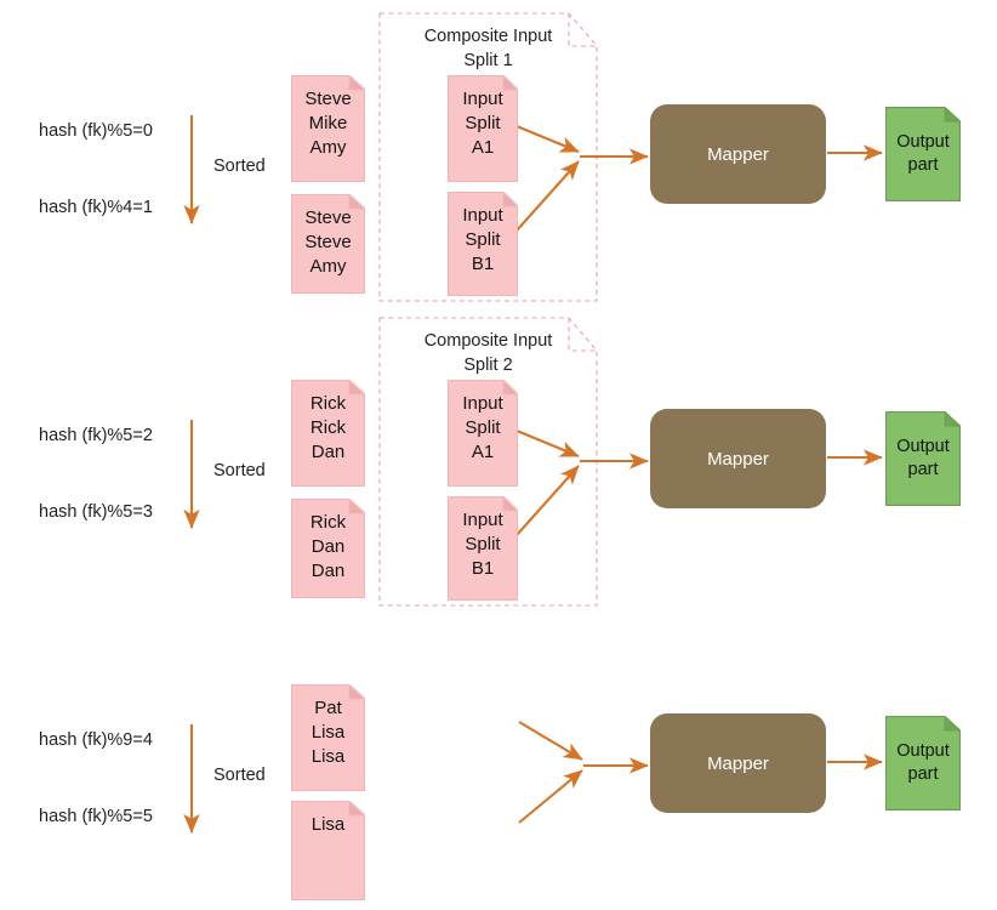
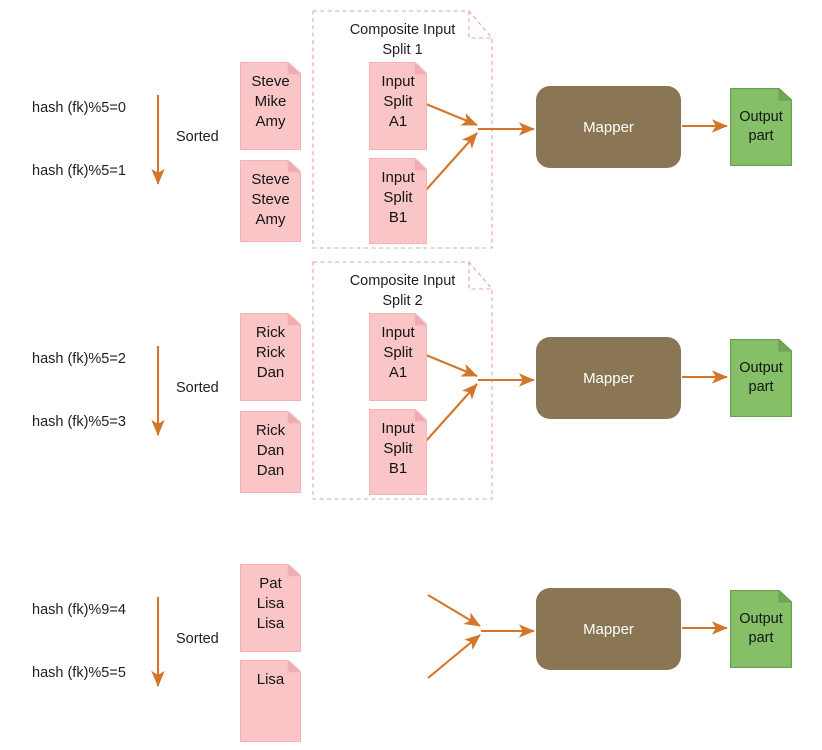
  hash (fk)%5=0
- hash (fk)%4=1
+ hash (fk)%5=1
  Sorted
  Steve
  Mike
  Amy
  Steve
  Steve
  Amy
  Composite Input
  Split 1
  Input
  Split
  A1
  Input
  Split
  B1
  Mapper
  Output
  part
  hash (fk)%5=2
  hash (fk)%5=3
  Sorted
  Rick
  Rick
  Dan
  Rick
  Dan
  Dan
  Composite Input
  Split 2
  Input
  Split
  A1
  Input
  Split
  B1
  Mapper
  Output
  part
  hash (fk)%9=4
  hash (fk)%5=5
  Sorted
  Pat
  Lisa
  Lisa
  Lisa
  Mapper
  Output
  part
